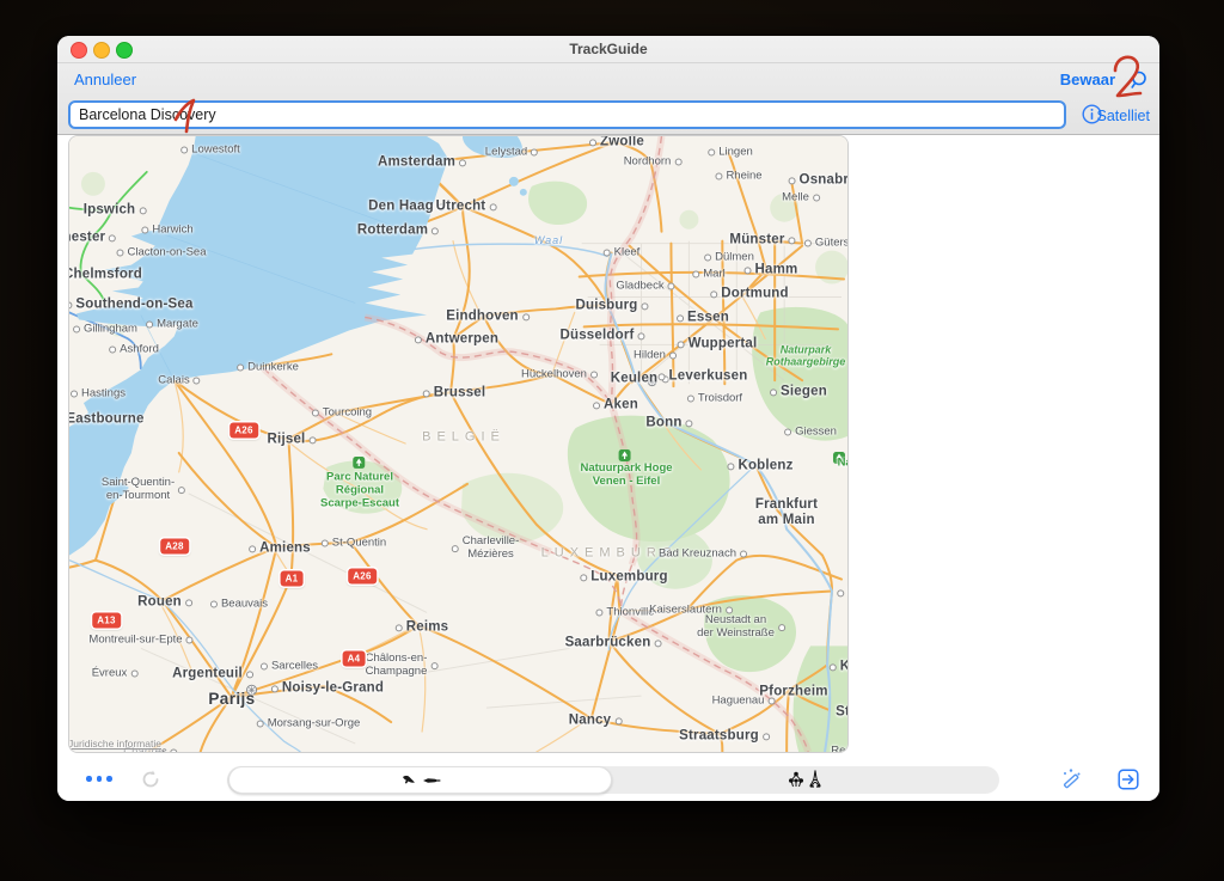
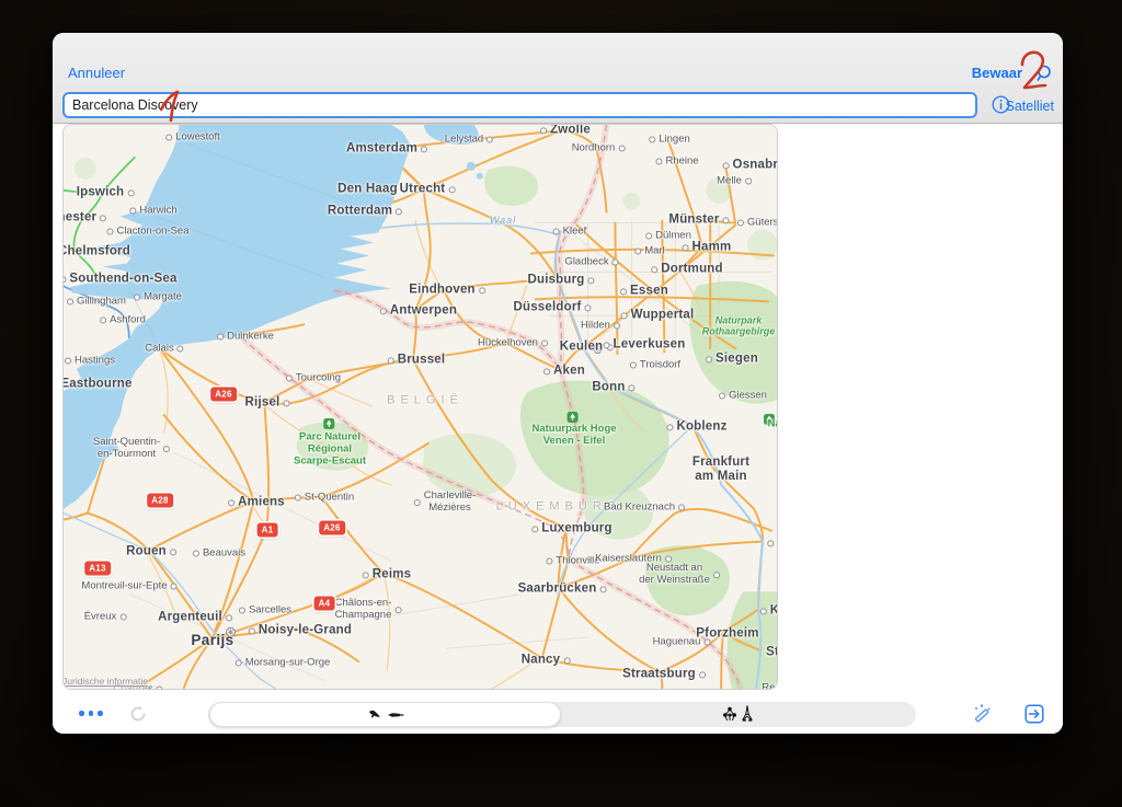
- TrackGuide
  Annuleer
  Bewaar
  Barcelona Discovery
  Satelliet
  Lowestoft
  Ipswich
  Harwich
  Clacton-on-Sea
  Chelmsford
  Southend-on-Sea
  Gillingham
  Margate
  Ashford
  Hastings
  Eastbourne
  Amsterdam
  Lelystad
  Zwolle
  Nordhorn
  Lingen
  Rheine
  Melle
  Den Haag
  Utrecht
  Rotterdam
  Waal
  Kleef
  Münster
  Dülmen
  Marl
  Hamm
  Gladbeck
  Dortmund
  Duisburg
  Essen
  Eindhoven
  Antwerpen
  Düsseldorf
  Wuppertal
  Hilden
  Naturpark
  Rothaargebirge
  Hückelhoven
  Keulen
  Leverkusen
  Siegen
  Brussel
  Aken
  Troisdorf
  Bonn
  Giessen
  BELGIË
  Tourcoing
  Rijsel
  Duinkerke
  Calais
  Parc Naturel
  Régional
  Scarpe-Escaut
  Saint-Quentin-
  en-Tourmont
  Natuurpark Hoge
  Venen - Eifel
  Koblenz
  Frankfurt am Main
  Charleville-
  Mézières
  LUXEMBURG
  Bad Kreuznach
  Luxemburg
  Thionville
  Kaiserslautern
  Neustadt an
  der Weinstraße
  Reims
  Saarbrücken
  Châlons-en-
  Champagne
  Haguenau
  Pforzheim
  Nancy
  Straatsburg
  Amiens
  St-Quentin
  Rouen
  Beauvais
  Montreuil-sur-Epte
  Évreux
  Argenteuil
  Sarcelles
  Parijs
  Noisy-le-Grand
  Morsang-sur-Orge
  Juridische informatie
  A28
  A1
  A26
  A26
  A13
  A4
